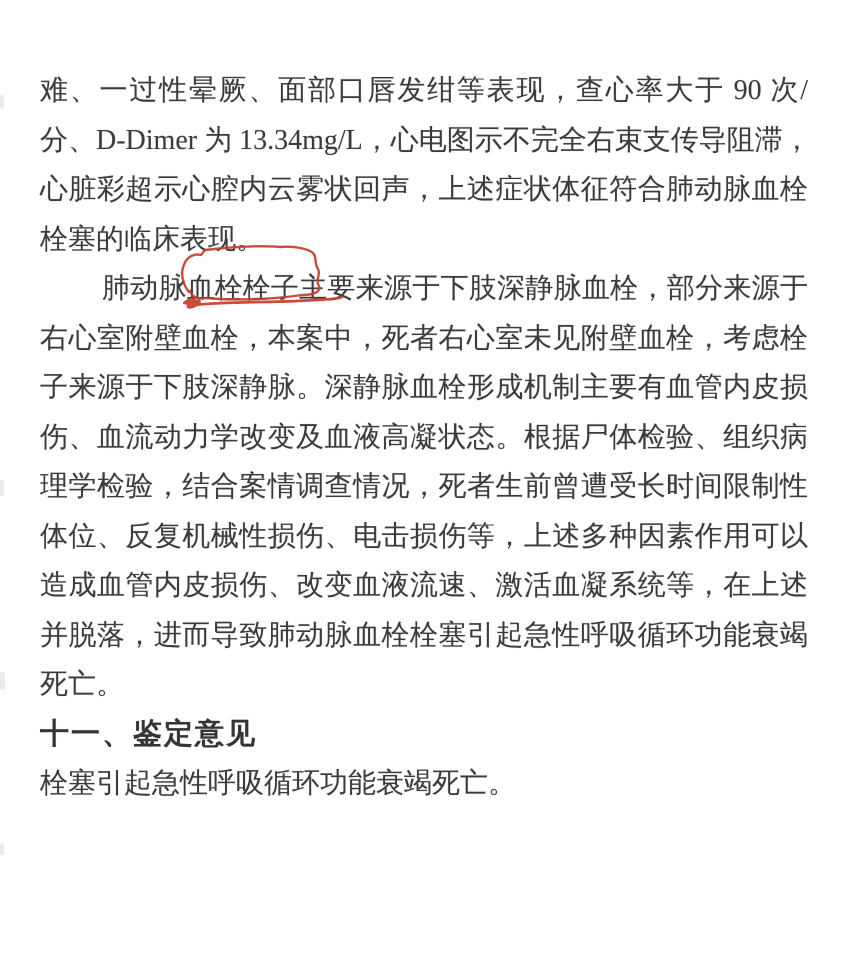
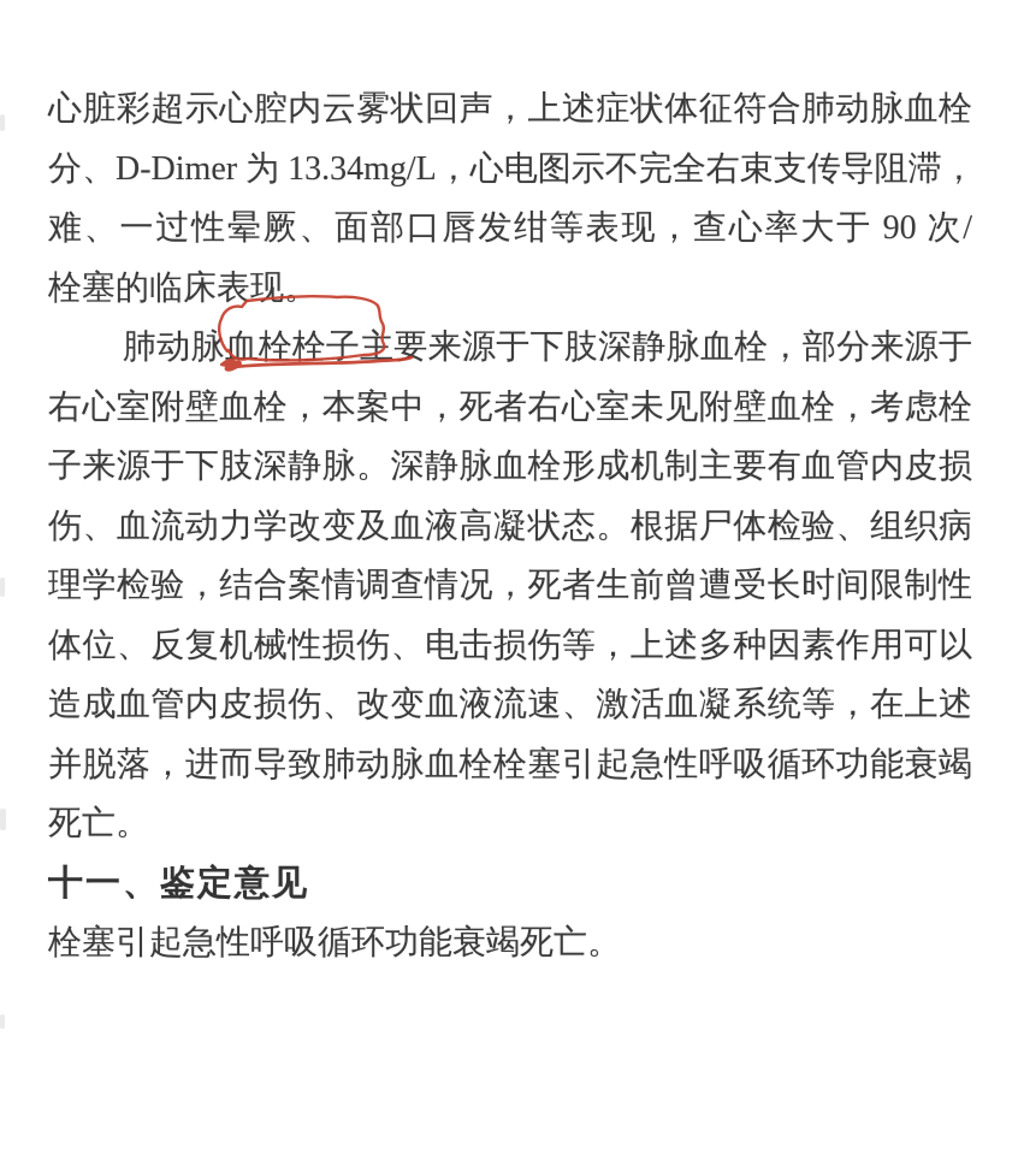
- 难、一过性晕厥、面部口唇发绀等表现，查心率大于 90 次/
+ 心脏彩超示心腔内云雾状回声，上述症状体征符合肺动脉血栓
  分、D-Dimer 为 13.34mg/L，心电图示不完全右束支传导阻滞，
- 心脏彩超示心腔内云雾状回声，上述症状体征符合肺动脉血栓
+ 难、一过性晕厥、面部口唇发绀等表现，查心率大于 90 次/
  栓塞的临床表现。
  肺动脉 血栓栓子主要来源于下肢深静脉血栓，部分来源于
  右心室附壁血栓，本案中，死者右心室未见附壁血栓，考虑栓
  子来源于下肢深静脉。深静脉血栓形成机制主要有血管内皮损
  伤、血流动力学改变及血液高凝状态。根据尸体检验、组织病
  理学检验，结合案情调查情况，死者生前曾遭受长时间限制性
  体位、反复机械性损伤、电击损伤等，上述多种因素作用可以
  造成血管内皮损伤、改变血液流速、激活血凝系统等，在上述
  并脱落，进而导致肺动脉血栓栓塞引起急性呼吸循环功能衰竭
  死亡。
  十一、鉴定意见
  栓塞引起急性呼吸循环功能衰竭死亡。
